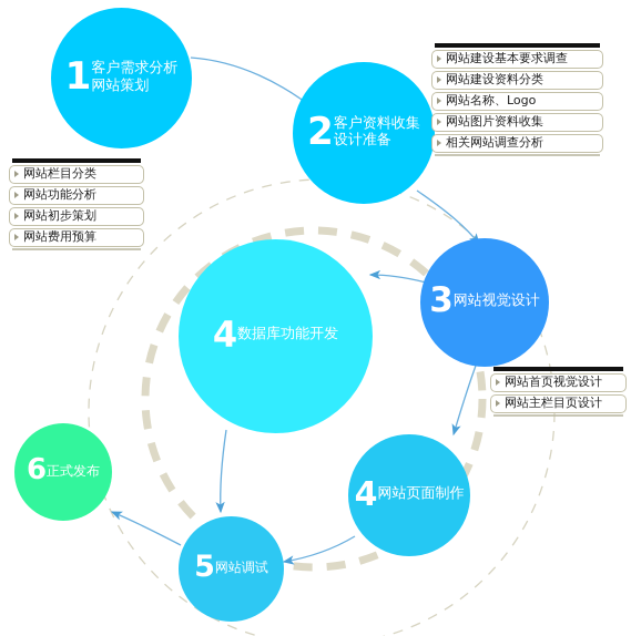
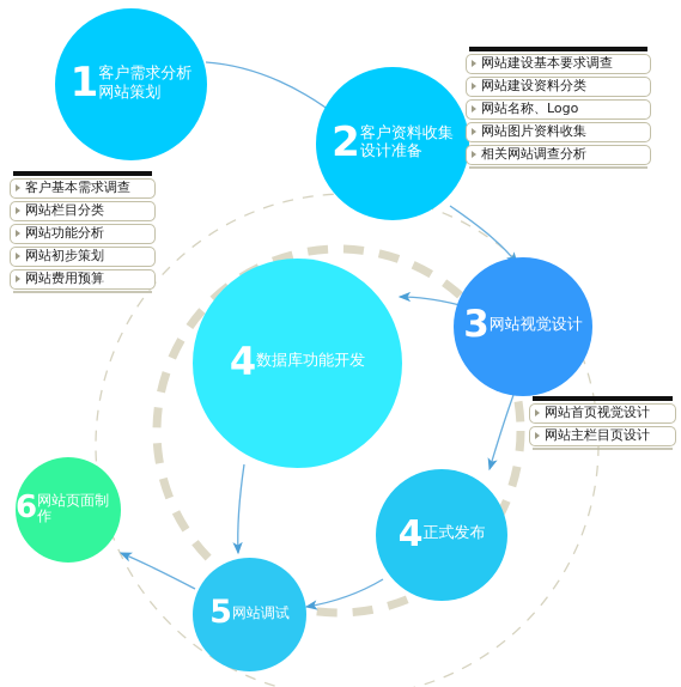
  1
  客户需求分析
  网站策划
  2
  客户资料收集
  设计准备
  3
  网站视觉设计
  4
  数据库功能开发
  4
- 网站页面制作
+ 正式发布
  5
  网站调试
  6
- 正式发布
+ 网站页面制作
+ 客户基本需求调查
  网站栏目分类
  网站功能分析
  网站初步策划
  网站费用预算
  网站建设基本要求调查
  网站建设资料分类
  网站名称、Logo
  网站图片资料收集
  相关网站调查分析
  网站首页视觉设计
  网站主栏目页设计
